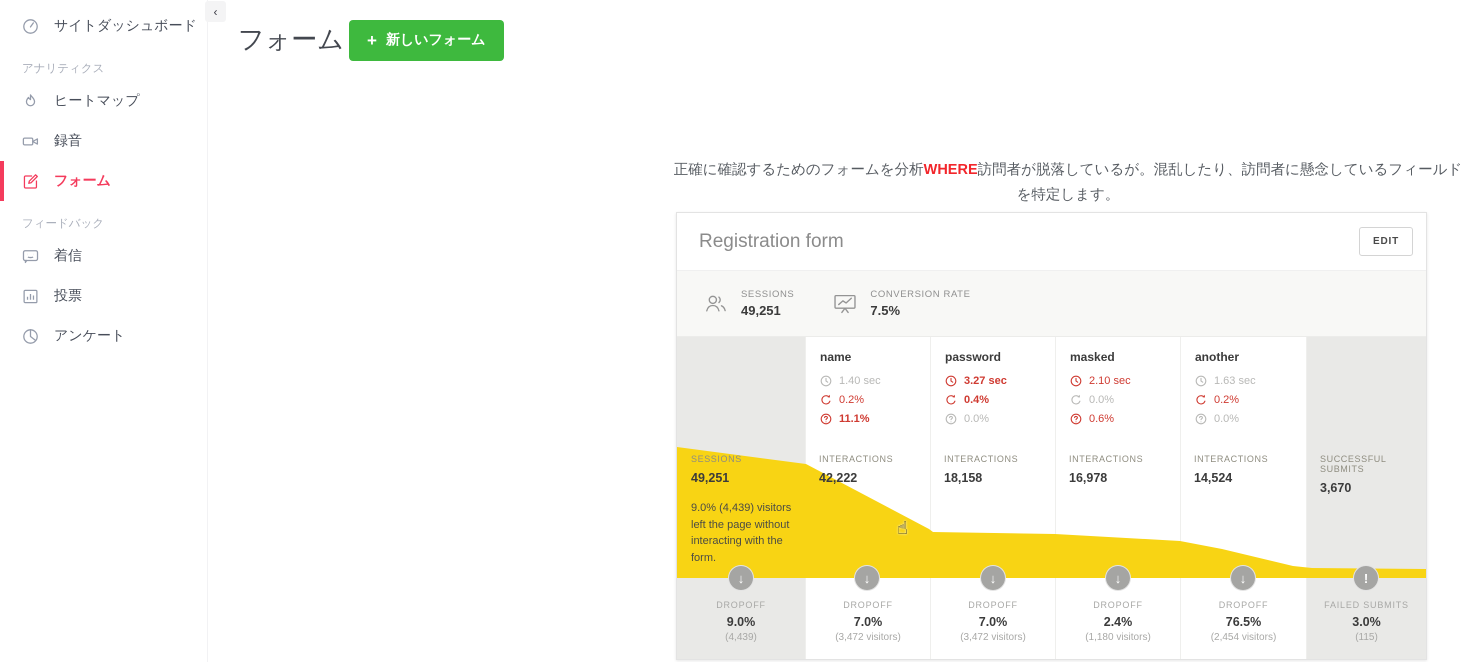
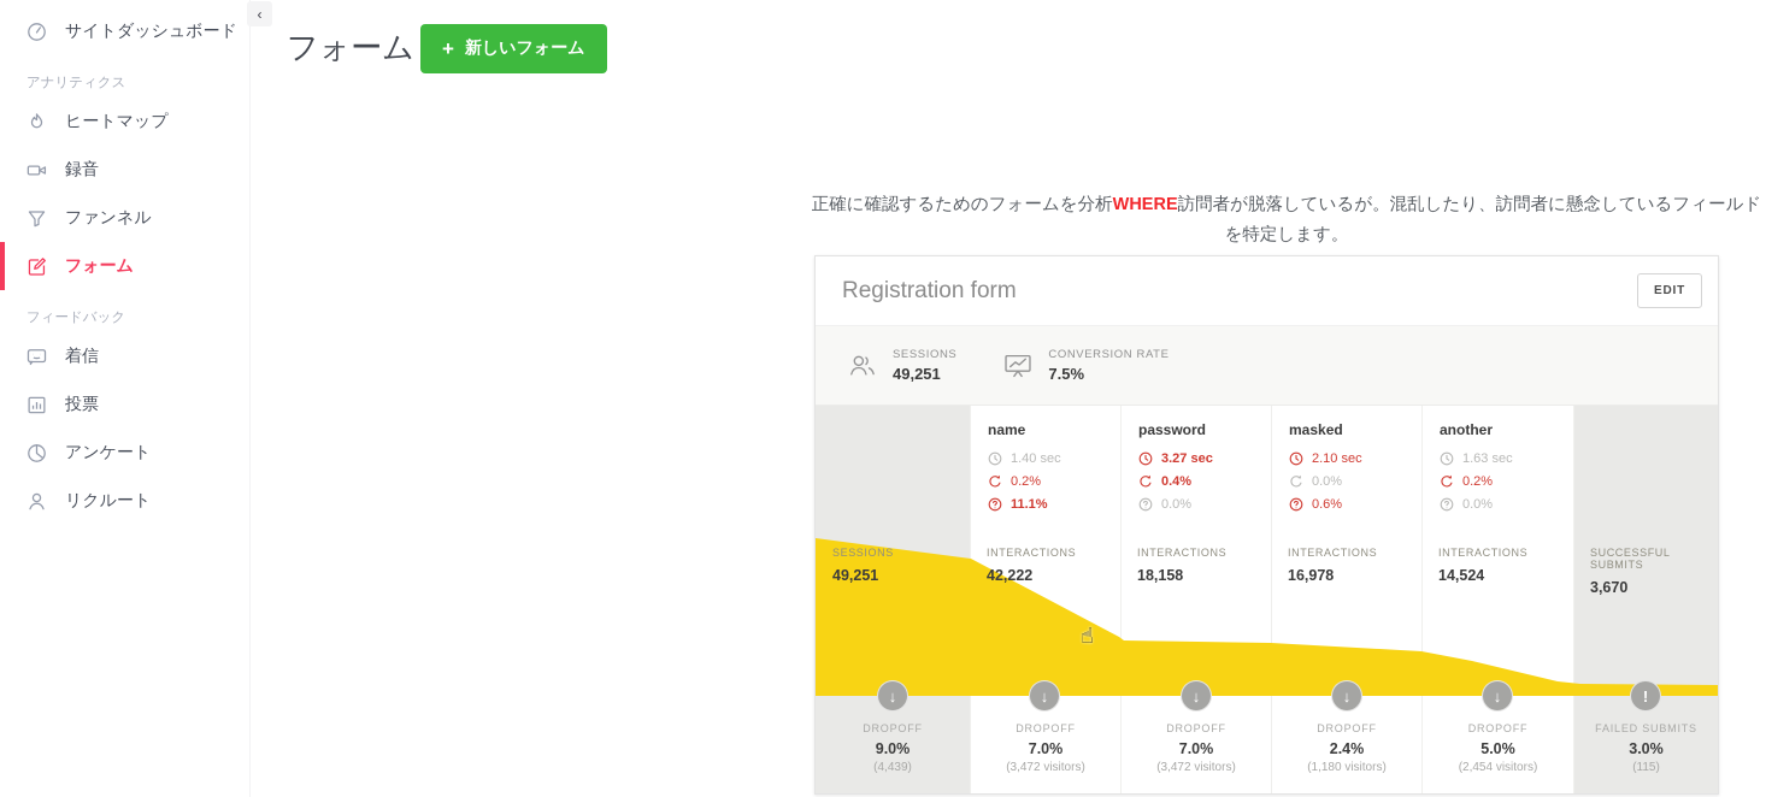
  ‹
  サイトダッシュボード
  アナリティクス
  ヒートマップ
  録音
+ ファンネル
  フォーム
  フィードバック
  着信
  投票
  アンケート
+ リクルート
  フォーム
  +
  新しいフォーム
  正確に確認するためのフォームを分析WHERE訪問者が脱落しているが。混乱したり、訪問者に懸念しているフィールドを特定します。
  Registration form
  EDIT
  SESSIONS
  49,251
  CONVERSION RATE
  7.5%
  name
  1.40 sec
  0.2%
  11.1%
  password
  3.27 sec
  0.4%
  0.0%
  masked
  2.10 sec
  0.0%
  0.6%
  another
  1.63 sec
  0.2%
  0.0%
  SESSIONS
  49,251
- 9.0% (4,439) visitors left the page without interacting with the form.
  INTERACTIONS
  42,222
  INTERACTIONS
  18,158
  INTERACTIONS
  16,978
  INTERACTIONS
  14,524
  SUCCESSFUL SUBMITS
  3,670
  ↓
  ↓
  ↓
  ↓
  ↓
  !
  ☝
  DROPOFF
  9.0%
  (4,439)
  DROPOFF
  7.0%
  (3,472 visitors)
  DROPOFF
  7.0%
  (3,472 visitors)
  DROPOFF
  2.4%
  (1,180 visitors)
  DROPOFF
- 76.5%
+ 5.0%
  (2,454 visitors)
  FAILED SUBMITS
  3.0%
  (115)
